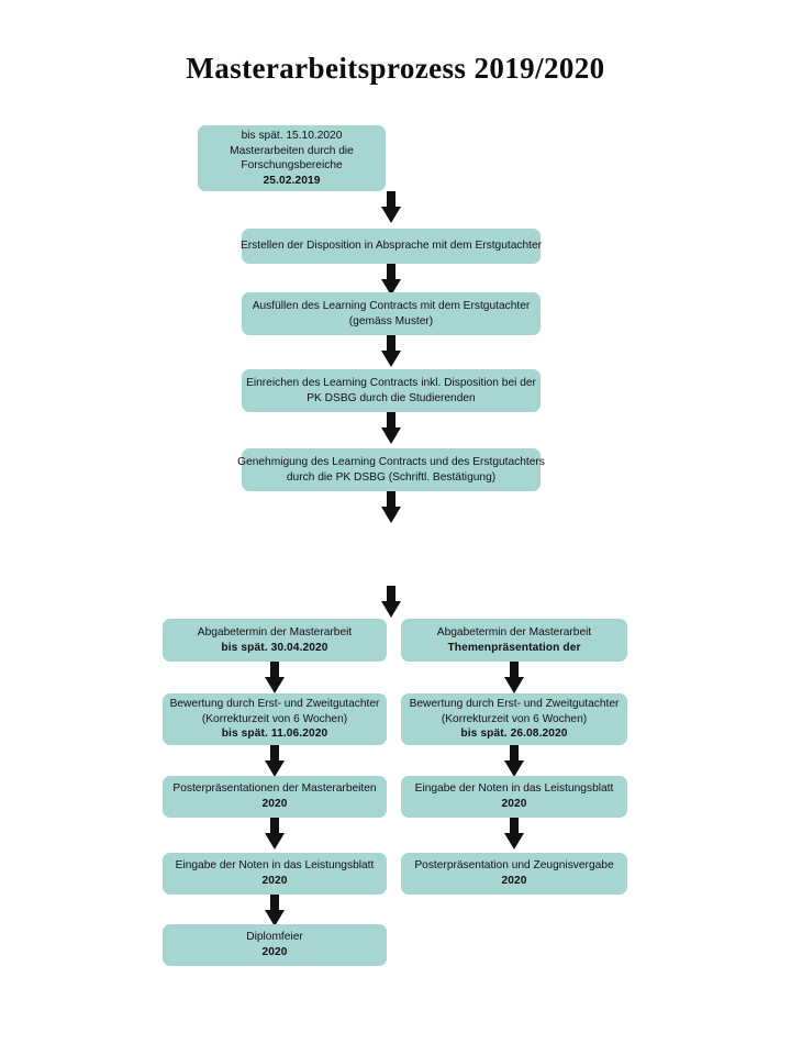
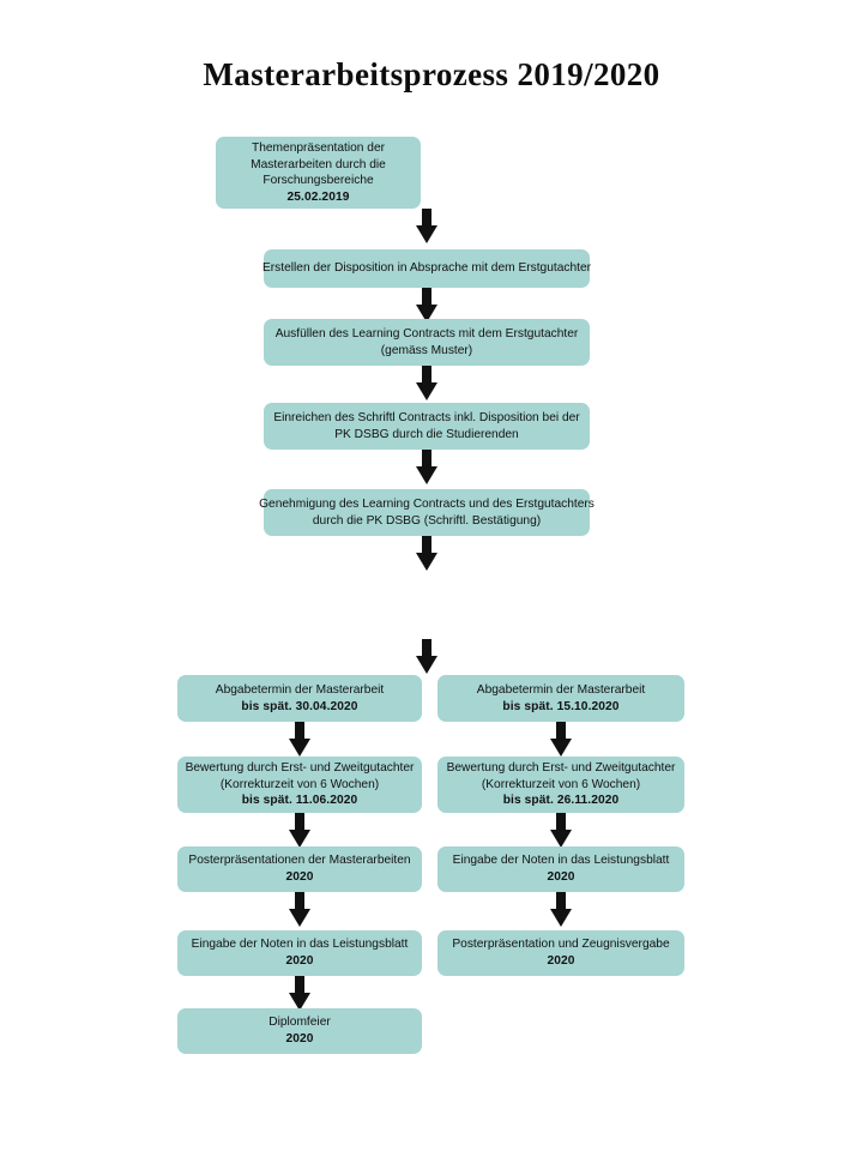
  Masterarbeitsprozess 2019/2020
- bis spät. 15.10.2020
+ Themenpräsentation der
  Masterarbeiten durch die
  Forschungsbereiche
  25.02.2019
  Erstellen der Disposition in Absprache mit dem Erstgutachter
  Ausfüllen des Learning Contracts mit dem Erstgutachter
  (gemäss Muster)
- Einreichen des Learning Contracts inkl. Disposition bei der
+ Einreichen des Schriftl Contracts inkl. Disposition bei der
  PK DSBG durch die Studierenden
  Genehmigung des Learning Contracts und des Erstgutachters
  durch die PK DSBG (Schriftl. Bestätigung)
  Abgabetermin der Masterarbeit
  bis spät. 30.04.2020
  Abgabetermin der Masterarbeit
- Themenpräsentation der
+ bis spät. 15.10.2020
  Bewertung durch Erst- und Zweitgutachter
  (Korrekturzeit von 6 Wochen)
  bis spät. 11.06.2020
  Bewertung durch Erst- und Zweitgutachter
  (Korrekturzeit von 6 Wochen)
- bis spät. 26.08.2020
+ bis spät. 26.11.2020
  Posterpräsentationen der Masterarbeiten
  2020
  Eingabe der Noten in das Leistungsblatt
  2020
  Eingabe der Noten in das Leistungsblatt
  2020
  Posterpräsentation und Zeugnisvergabe
  2020
  Diplomfeier
  2020
